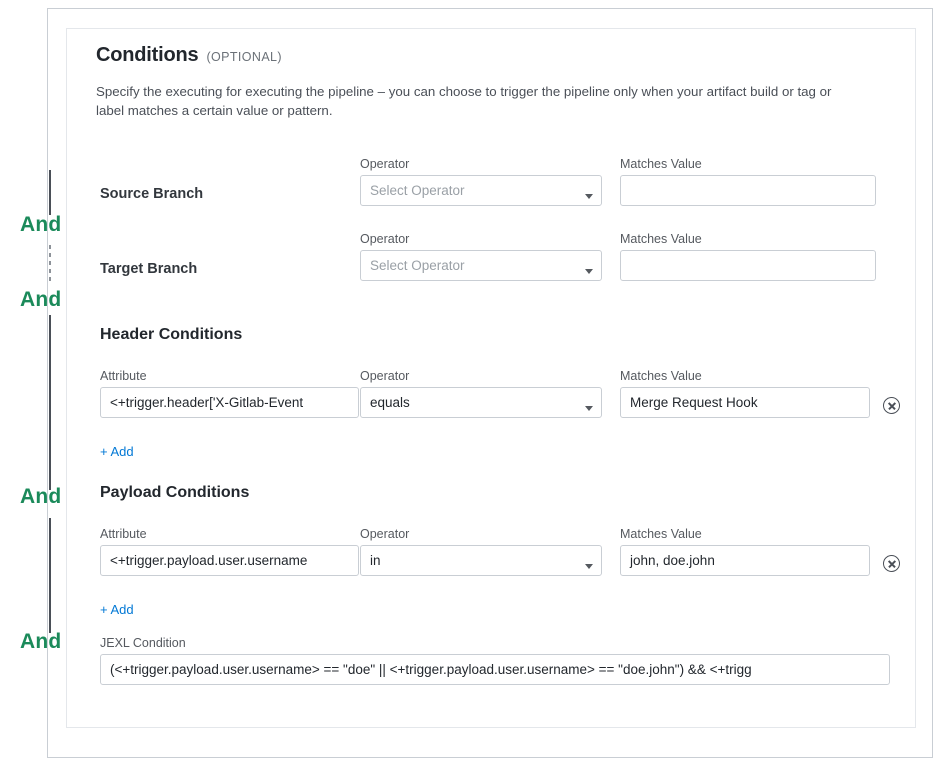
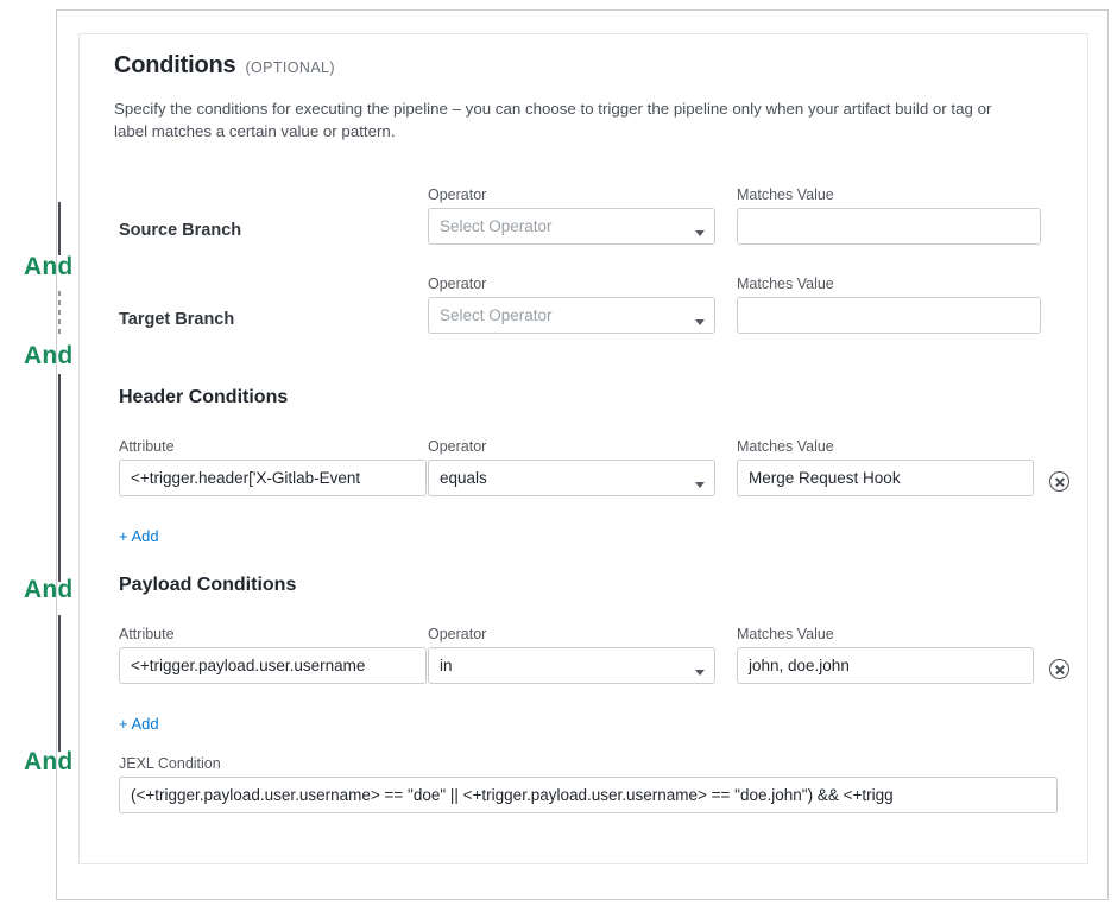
  And
  And
  And
  And
  Conditions
  (OPTIONAL)
- Specify the executing for executing the pipeline – you can choose to trigger the pipeline only when your artifact build or tag or label matches a certain value or pattern.
+ Specify the conditions for executing the pipeline – you can choose to trigger the pipeline only when your artifact build or tag or label matches a certain value or pattern.
  Source Branch
  Operator
  Select Operator
  Matches Value
  Target Branch
  Operator
  Select Operator
  Matches Value
  Header Conditions
  Attribute
  <+trigger.header['X-Gitlab-Event
  Operator
  equals
  Matches Value
  Merge Request Hook
  + Add
  Payload Conditions
  Attribute
  <+trigger.payload.user.username
  Operator
  in
  Matches Value
  john, doe.john
  + Add
  JEXL Condition
  (<+trigger.payload.user.username> == "doe" || <+trigger.payload.user.username> == "doe.john") && <+trigg
